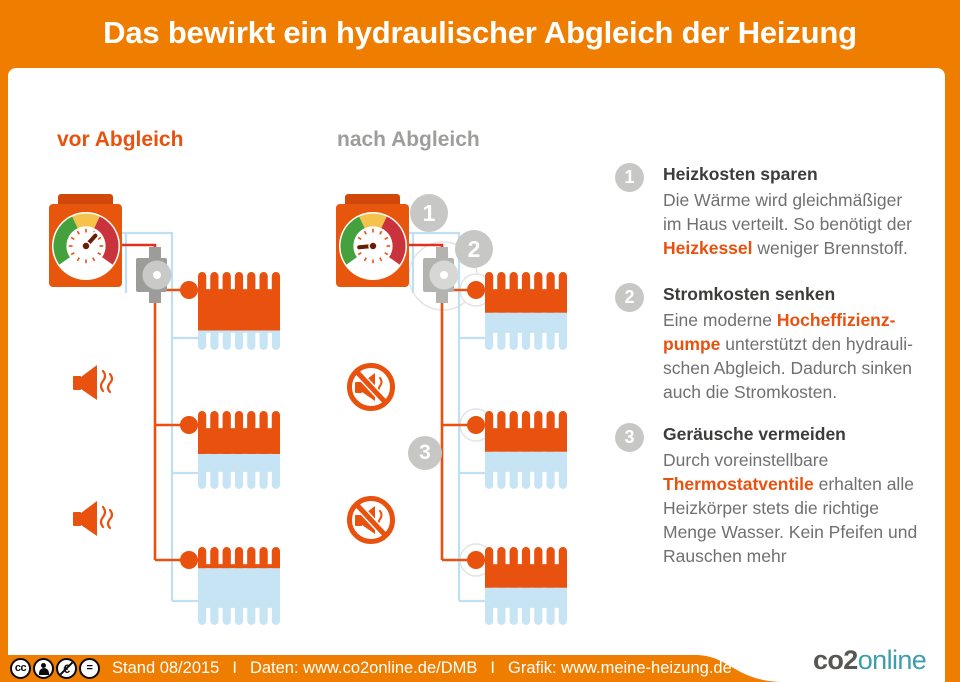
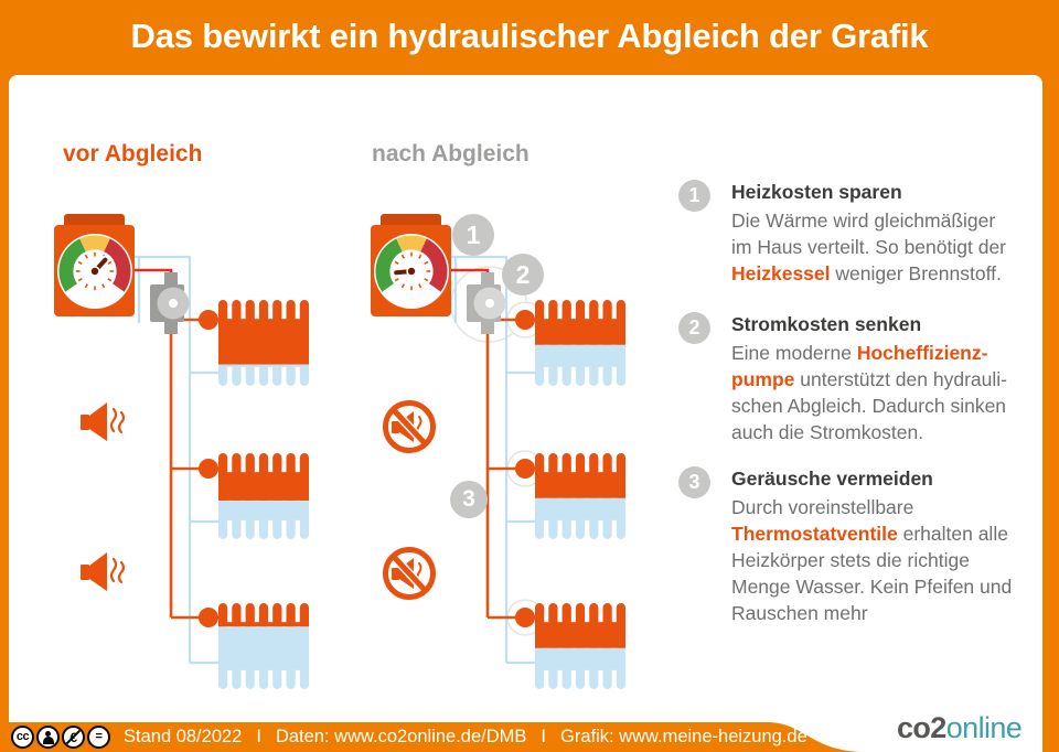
- Das bewirkt ein hydraulischer Abgleich der Heizung
+ Das bewirkt ein hydraulischer Abgleich der Grafik
  vor Abgleich
  nach Abgleich
  1
  2
  3
  1
  Heizkosten sparen
  Die Wärme wird gleichmäßiger
  im Haus verteilt. So benötigt der
  Heizkessel weniger Brennstoff.
  2
  Stromkosten senken
  Eine moderne Hocheffizienz-
  pumpe unterstützt den hydrauli-
  schen Abgleich. Dadurch sinken
  auch die Stromkosten.
  3
  Geräusche vermeiden
  Durch voreinstellbare
  Thermostatventile erhalten alle
  Heizkörper stets die richtige
  Menge Wasser. Kein Pfeifen und
  Rauschen mehr
  cc
  =
- Stand 08/2015 I Daten: www.co2online.de/DMB I Grafik: www.meine-heizung.de
+ Stand 08/2022 I Daten: www.co2online.de/DMB I Grafik: www.meine-heizung.de
  co2online
